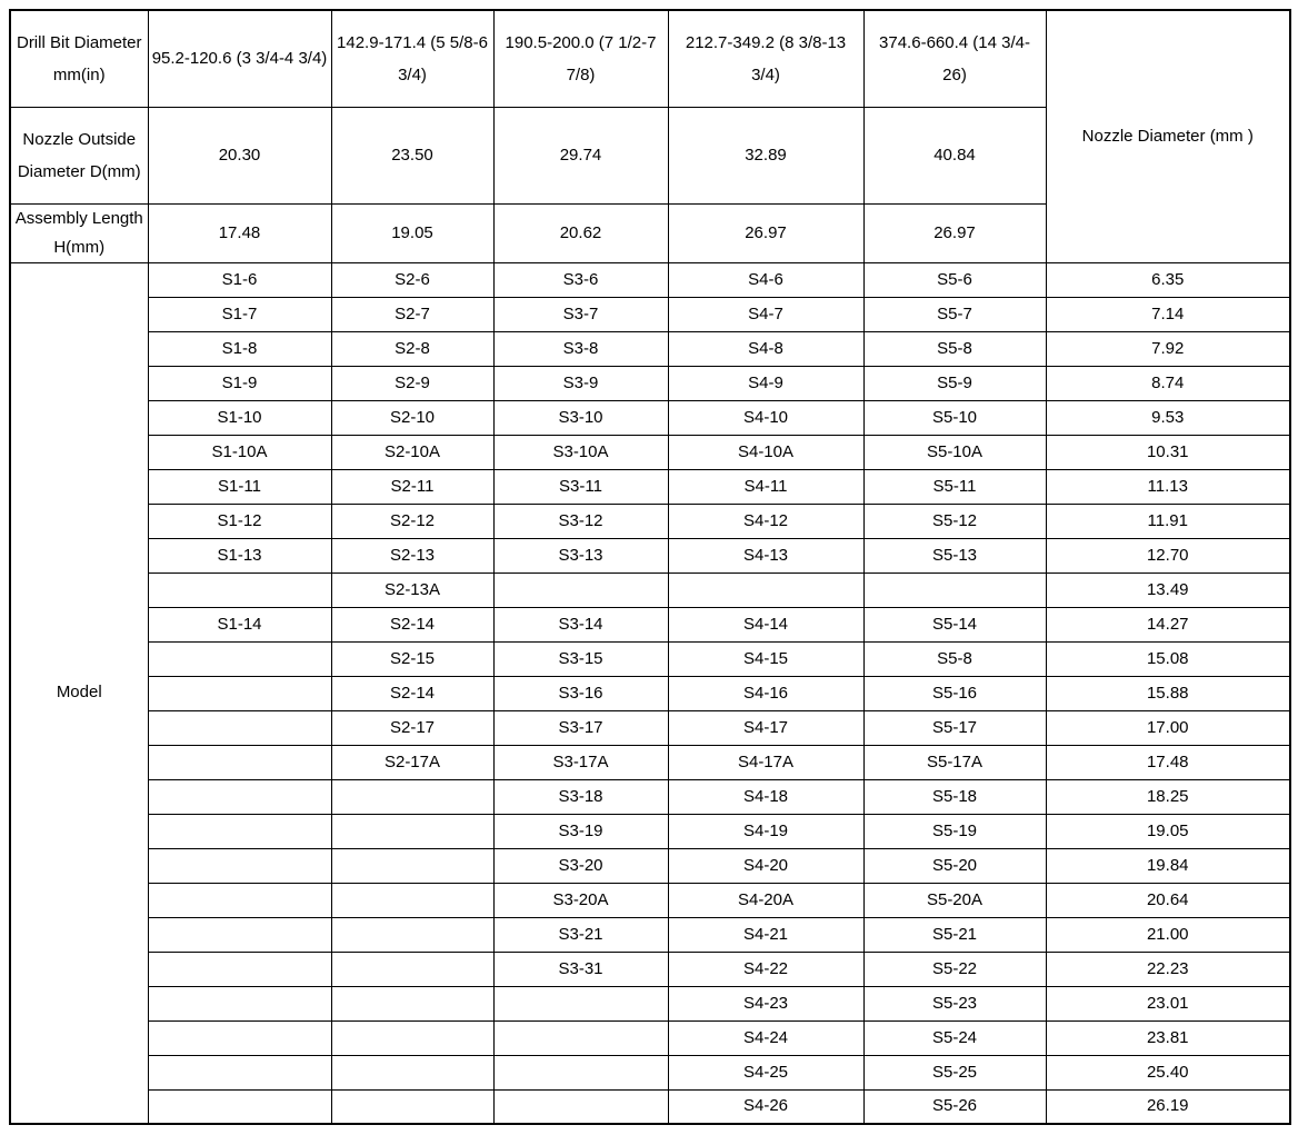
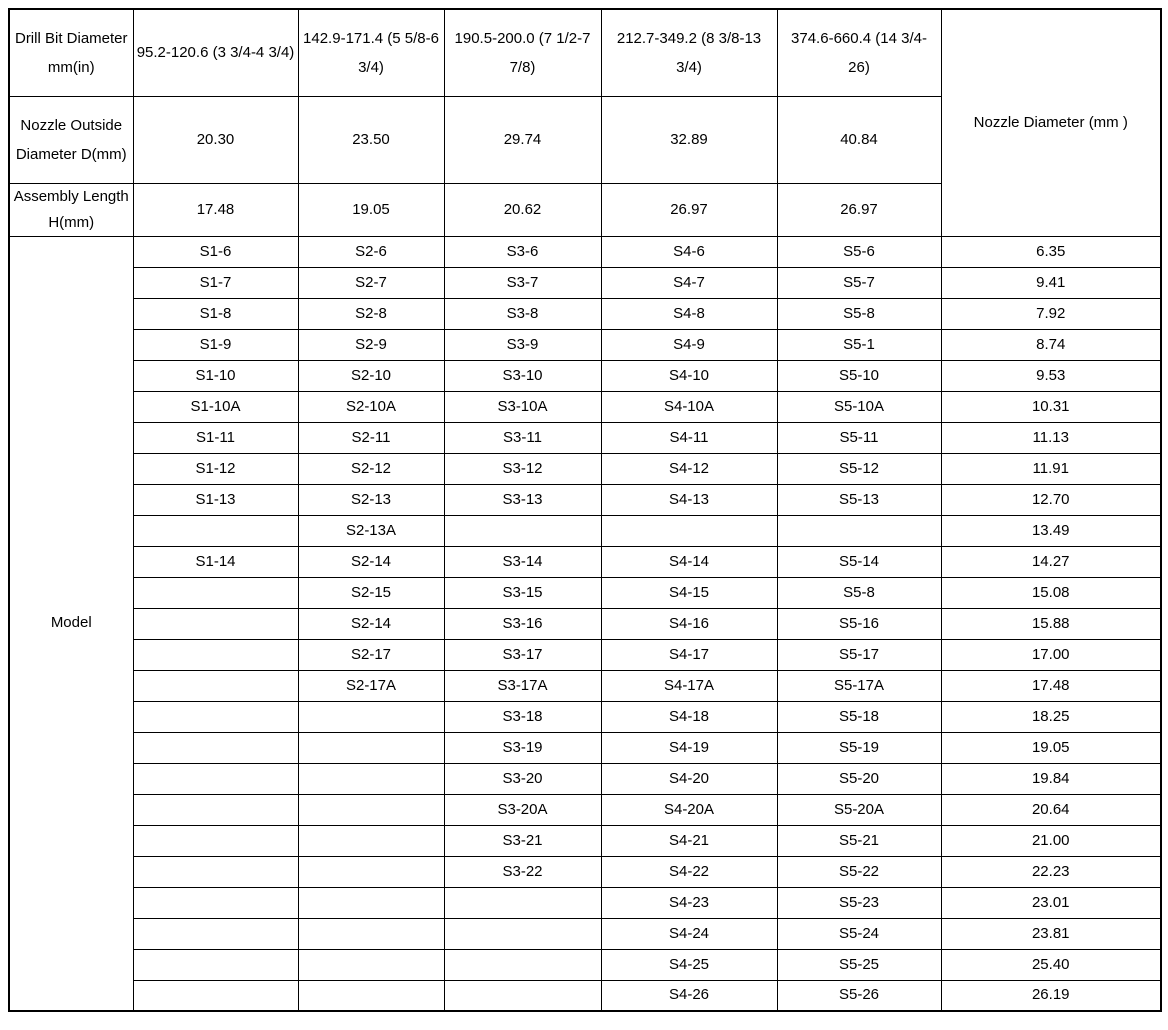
  Drill Bit Diameter mm(in)	95.2-120.6 (3 3/4-4 3/4)	142.9-171.4 (5 5/8-6 3/4)	190.5-200.0 (7 1/2-7 7/8)	212.7-349.2 (8 3/8-13 3/4)	374.6-660.4 (14 3/4-26)	Nozzle Diameter (mm )
  Nozzle Outside Diameter D(mm)	20.30	23.50	29.74	32.89	40.84
  Assembly Length H(mm)	17.48	19.05	20.62	26.97	26.97
  Model	S1-6	S2-6	S3-6	S4-6	S5-6	6.35
- S1-7	S2-7	S3-7	S4-7	S5-7	7.14
+ S1-7	S2-7	S3-7	S4-7	S5-7	9.41
  S1-8	S2-8	S3-8	S4-8	S5-8	7.92
- S1-9	S2-9	S3-9	S4-9	S5-9	8.74
+ S1-9	S2-9	S3-9	S4-9	S5-1	8.74
  S1-10	S2-10	S3-10	S4-10	S5-10	9.53
  S1-10A	S2-10A	S3-10A	S4-10A	S5-10A	10.31
  S1-11	S2-11	S3-11	S4-11	S5-11	11.13
  S1-12	S2-12	S3-12	S4-12	S5-12	11.91
  S1-13	S2-13	S3-13	S4-13	S5-13	12.70
  	S2-13A				13.49
  S1-14	S2-14	S3-14	S4-14	S5-14	14.27
  	S2-15	S3-15	S4-15	S5-8	15.08
  	S2-14	S3-16	S4-16	S5-16	15.88
  	S2-17	S3-17	S4-17	S5-17	17.00
  	S2-17A	S3-17A	S4-17A	S5-17A	17.48
  		S3-18	S4-18	S5-18	18.25
  		S3-19	S4-19	S5-19	19.05
  		S3-20	S4-20	S5-20	19.84
  		S3-20A	S4-20A	S5-20A	20.64
  		S3-21	S4-21	S5-21	21.00
- 		S3-31	S4-22	S5-22	22.23
+ 		S3-22	S4-22	S5-22	22.23
  			S4-23	S5-23	23.01
  			S4-24	S5-24	23.81
  			S4-25	S5-25	25.40
  			S4-26	S5-26	26.19
